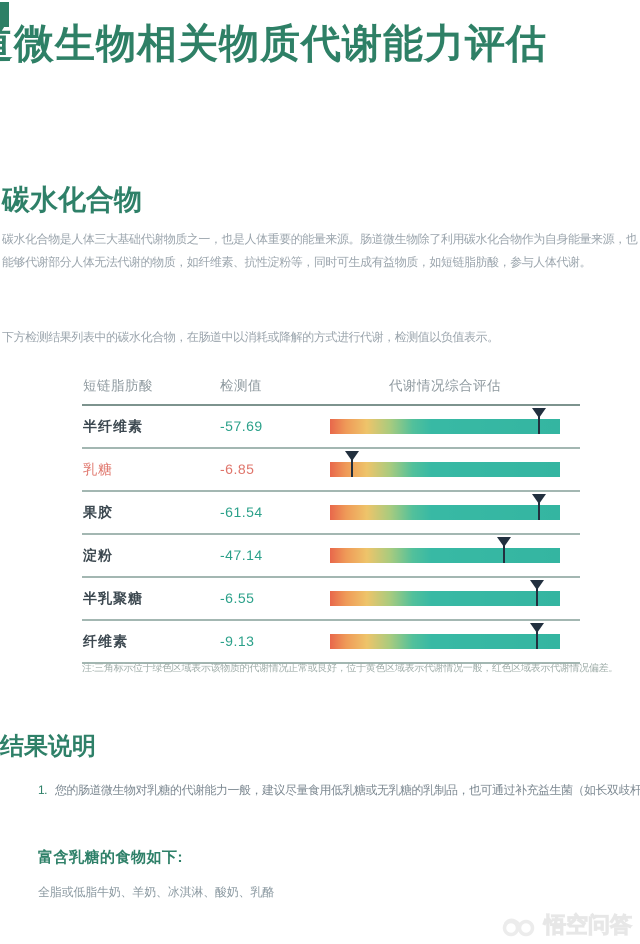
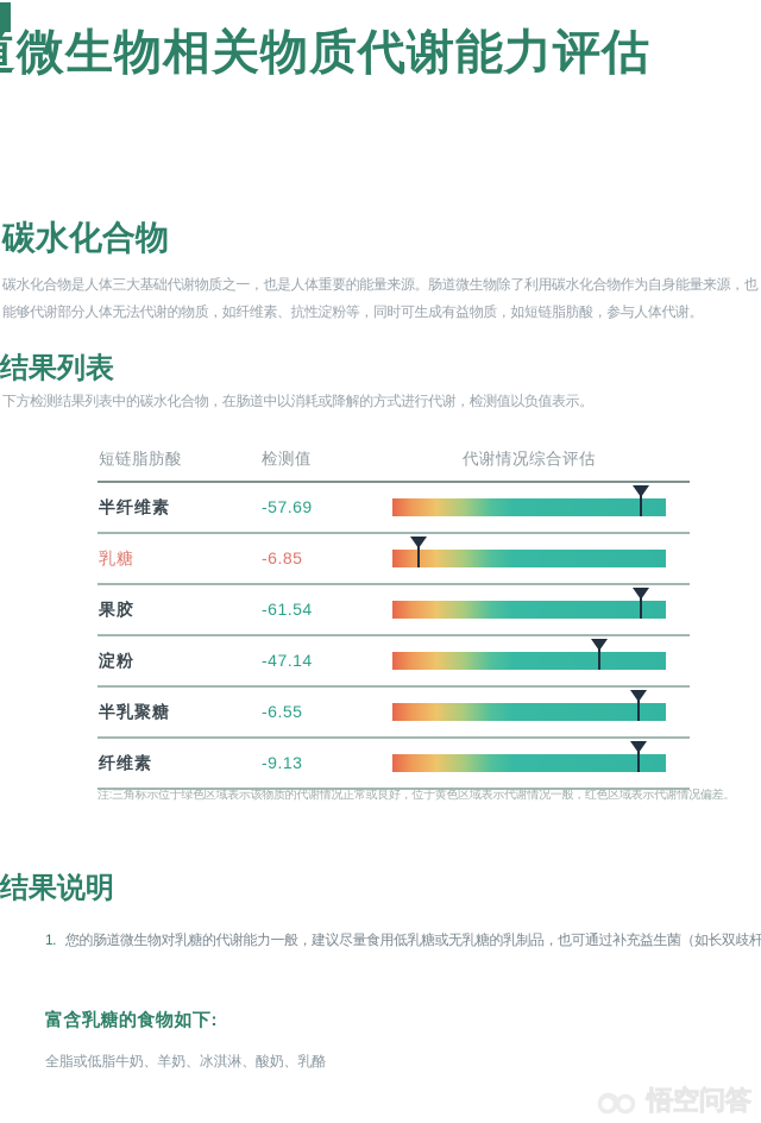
  微生物相关物质代谢能力评估
  碳水化合物
  碳水化合物是人体三大基础代谢物质之一，也是人体重要的能量来源。肠道微生物除了利用碳水化合物作为自身能量来源，也
  能够代谢部分人体无法代谢的物质，如纤维素、抗性淀粉等，同时可生成有益物质，如短链脂肪酸，参与人体代谢。
+ 结果列表
  下方检测结果列表中的碳水化合物，在肠道中以消耗或降解的方式进行代谢，检测值以负值表示。
  短链脂肪酸
  检测值
  代谢情况综合评估
  半纤维素
  -57.69
  乳糖
  -6.85
  果胶
  -61.54
  淀粉
  -47.14
  半乳聚糖
  -6.55
  纤维素
  -9.13
  注:三角标示位于绿色区域表示该物质的代谢情况正常或良好，位于黄色区域表示代谢情况一般，红色区域表示代谢情况偏差。
  结果说明
  1.
  您的肠道微生物对乳糖的代谢能力一般，建议尽量食用低乳糖或无乳糖的乳制品，也可通过补充益生菌（如长双歧杆
  富含乳糖的食物如下:
  全脂或低脂牛奶、羊奶、冰淇淋、酸奶、乳酪
  悟空问答
